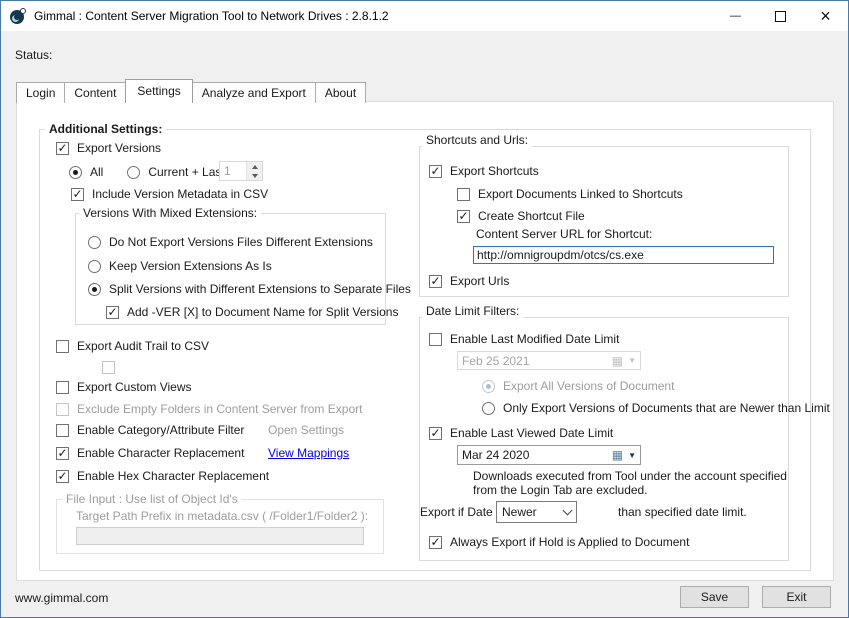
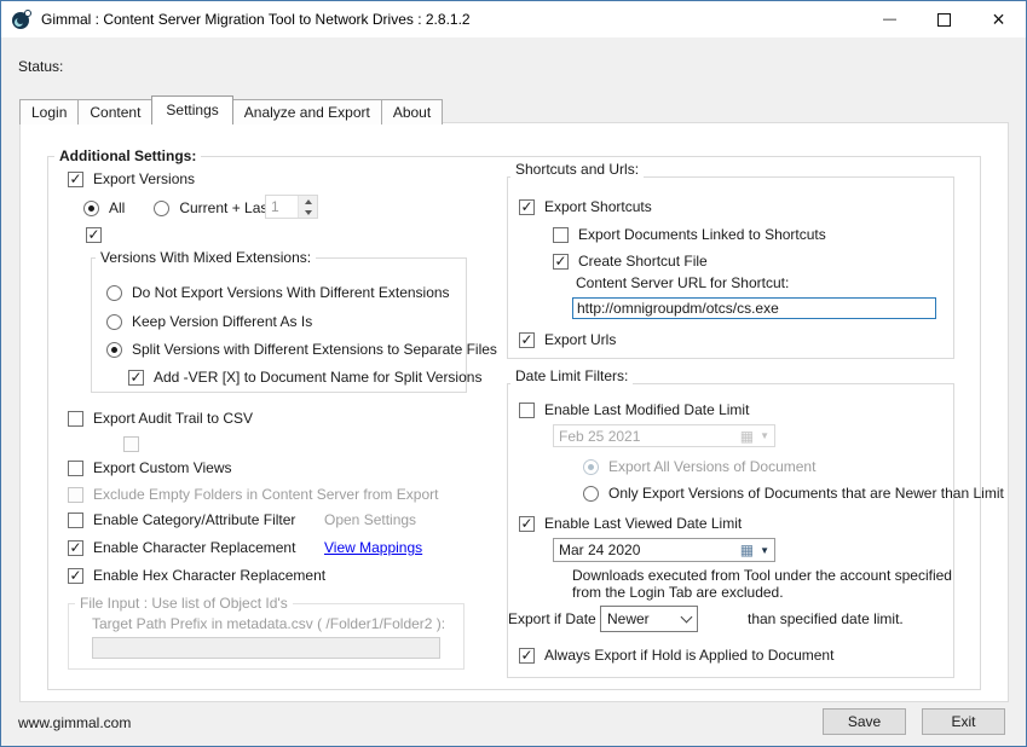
  Gimmal : Content Server Migration Tool to Network Drives : 2.8.1.2
  —
  ×
  Status:
  Login
  Content
  Settings
  Analyze and Export
  About
  Additional Settings:
  ✓
  Export Versions
  All
  Current + La
  1
  ✓
- Include Version Metadata in CSV
  Versions With Mixed Extensions:
- Do Not Export Versions Files Different Extensions
+ Do Not Export Versions With Different Extensions
- Keep Version Extensions As Is
+ Keep Version Different As Is
  Split Versions with Different Extensions to Separate Files
  ✓
  Add -VER [X] to Document Name for Split Versions
  Export Audit Trail to CSV
  Export Custom Views
  Exclude Empty Folders in Content Server from Export
  Enable Category/Attribute Filter
  Open Settings
  ✓
  Enable Character Replacement
  View Mappings
  ✓
  Enable Hex Character Replacement
  File Input : Use list of Object Id's
  Target Path Prefix in metadata.csv ( /Folder1/Folder2 ):
  Shortcuts and Urls:
  ✓
  Export Shortcuts
  Export Documents Linked to Shortcuts
  ✓
  Create Shortcut File
  Content Server URL for Shortcut:
  http://omnigroupdm/otcs/cs.exe
  ✓
  Export Urls
  Date Limit Filters:
  Enable Last Modified Date Limit
  Feb 25 2021
  ▦
  ▼
  Export All Versions of Document
  Only Export Versions of Documents that are Newer than Limit
  ✓
  Enable Last Viewed Date Limit
  Mar 24 2020
  ▦
  ▼
  Downloads executed from Tool under the account specified
  from the Login Tab are excluded.
  Export if Date
  Newer
  than specified date limit.
  ✓
  Always Export if Hold is Applied to Document
  www.gimmal.com
  Save
  Exit
